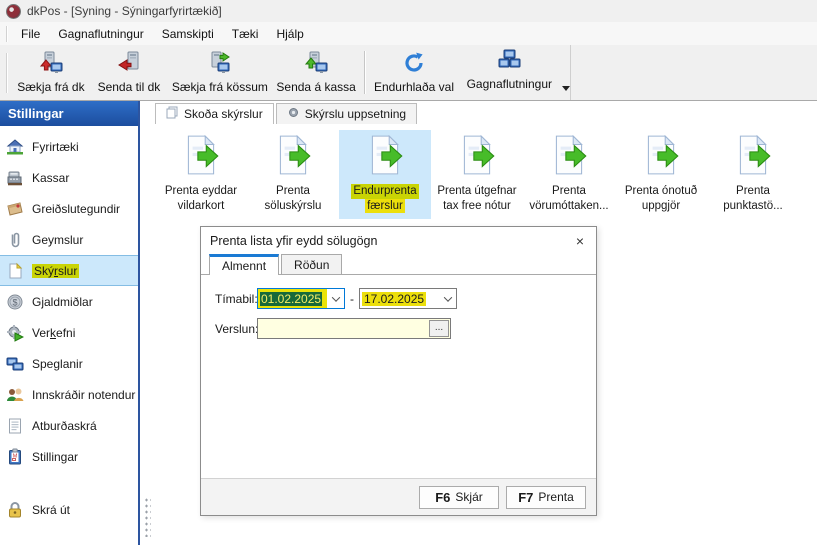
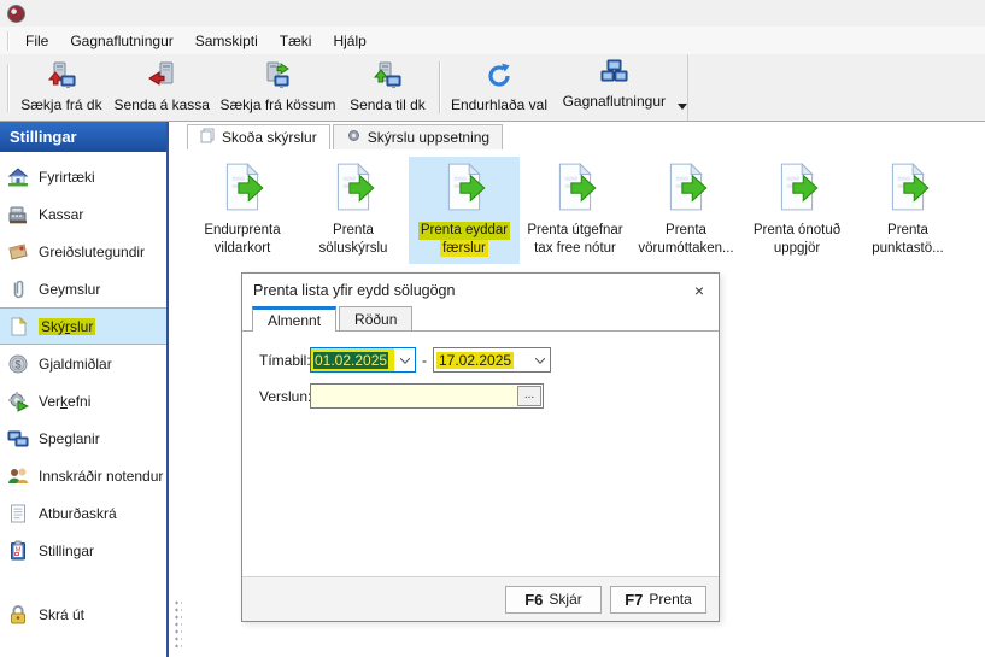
- dkPos - [Syning - Sýningarfyrirtækið]
  File
  Gagnaflutningur
  Samskipti
  Tæki
  Hjálp
  Sækja frá dk
- Senda til dk
+ Senda á kassa
  Sækja frá kössum
- Senda á kassa
+ Senda til dk
  Endurhlaða val
  Gagnaflutningur
  Stillingar
  Fyrirtæki
  Kassar
  Greiðslutegundir
  Geymslur
  Skýrslur
  $
  Gjaldmiðlar
  Verkefni
  Speglanir
  Innskráðir notendur
  Atburðaskrá
  Stillingar
  Skrá út
  Skoða skýrslur
  Skýrslu uppsetning
- Prenta eyddar
+ Endurprenta
  vildarkort
  Prenta söluskýrslu
- Endurprenta
+ Prenta eyddar
  færslur
  Prenta útgefnar
  tax free nótur
  Prenta
  vörumóttaken...
  Prenta ónotuð
  uppgjör
  Prenta
  punktastö...
  Prenta lista yfir eydd sölugögn
  ×
  Almennt
  Röðun
  Tímabil:
  01.02.2025
  -
  17.02.2025
  Verslun
  ...
  F6
  Skjár
  F7
  Prenta
